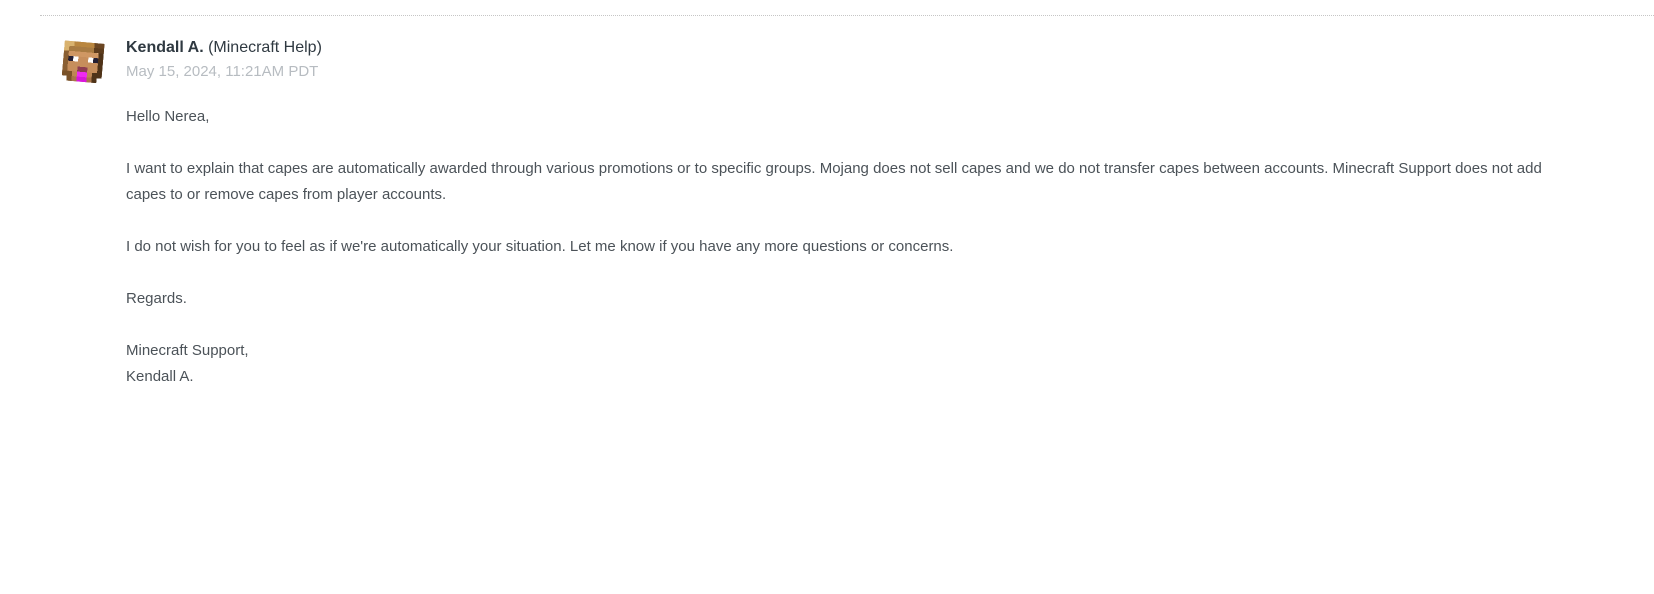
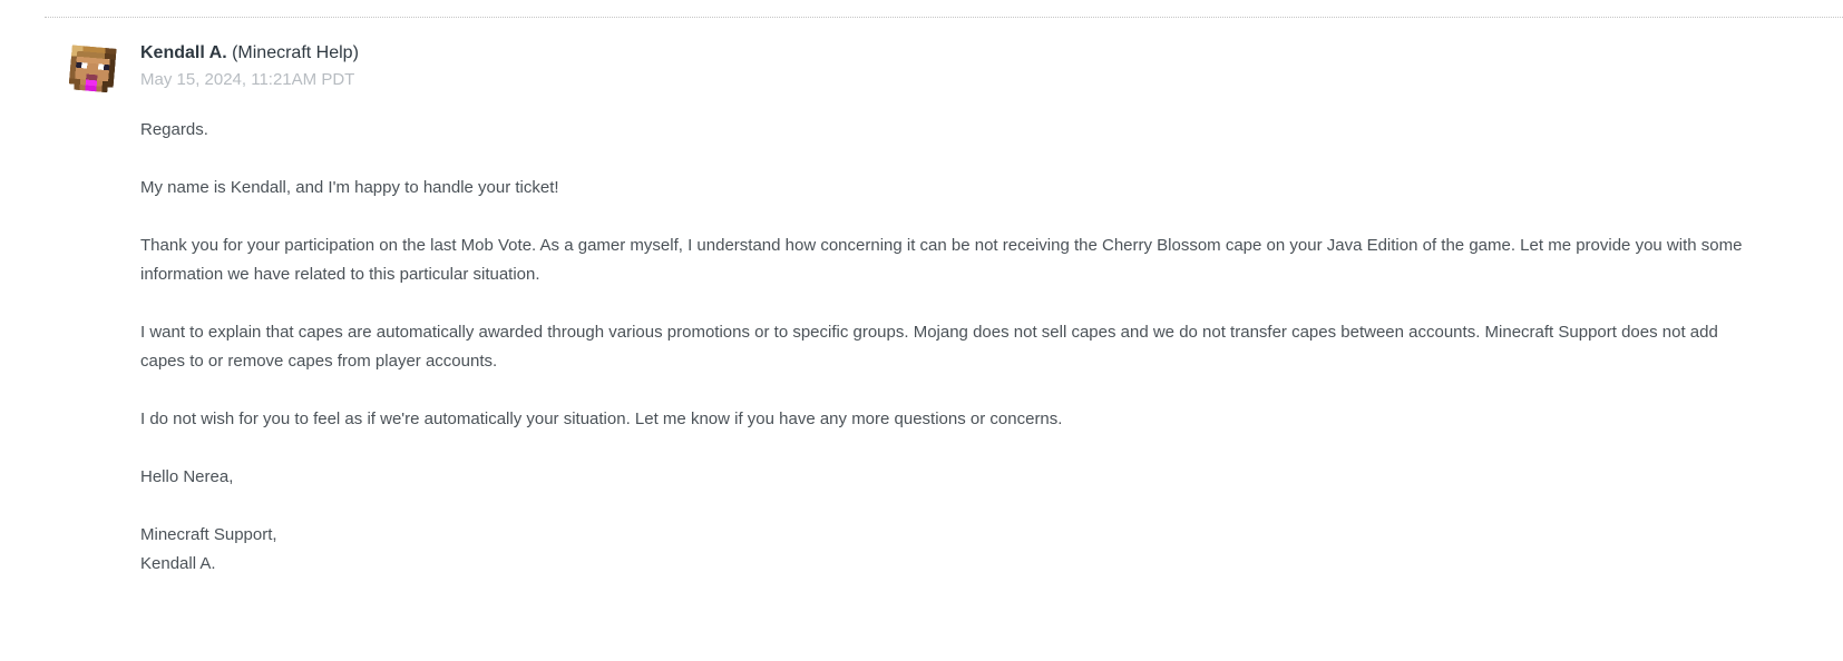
  Kendall A. (Minecraft Help)
  May 15, 2024, 11:21AM PDT
- Hello Nerea,
+ Regards.
+ My name is Kendall, and I'm happy to handle your ticket!
+ Thank you for your participation on the last Mob Vote. As a gamer myself, I understand how concerning it can be not receiving the Cherry Blossom cape on your Java Edition of the game. Let me provide you with some information we have related to this particular situation.
  I want to explain that capes are automatically awarded through various promotions or to specific groups. Mojang does not sell capes and we do not transfer capes between accounts. Minecraft Support does not add capes to or remove capes from player accounts.
  I do not wish for you to feel as if we're automatically your situation. Let me know if you have any more questions or concerns.
- Regards.
+ Hello Nerea,
  Minecraft Support,
  Kendall A.
